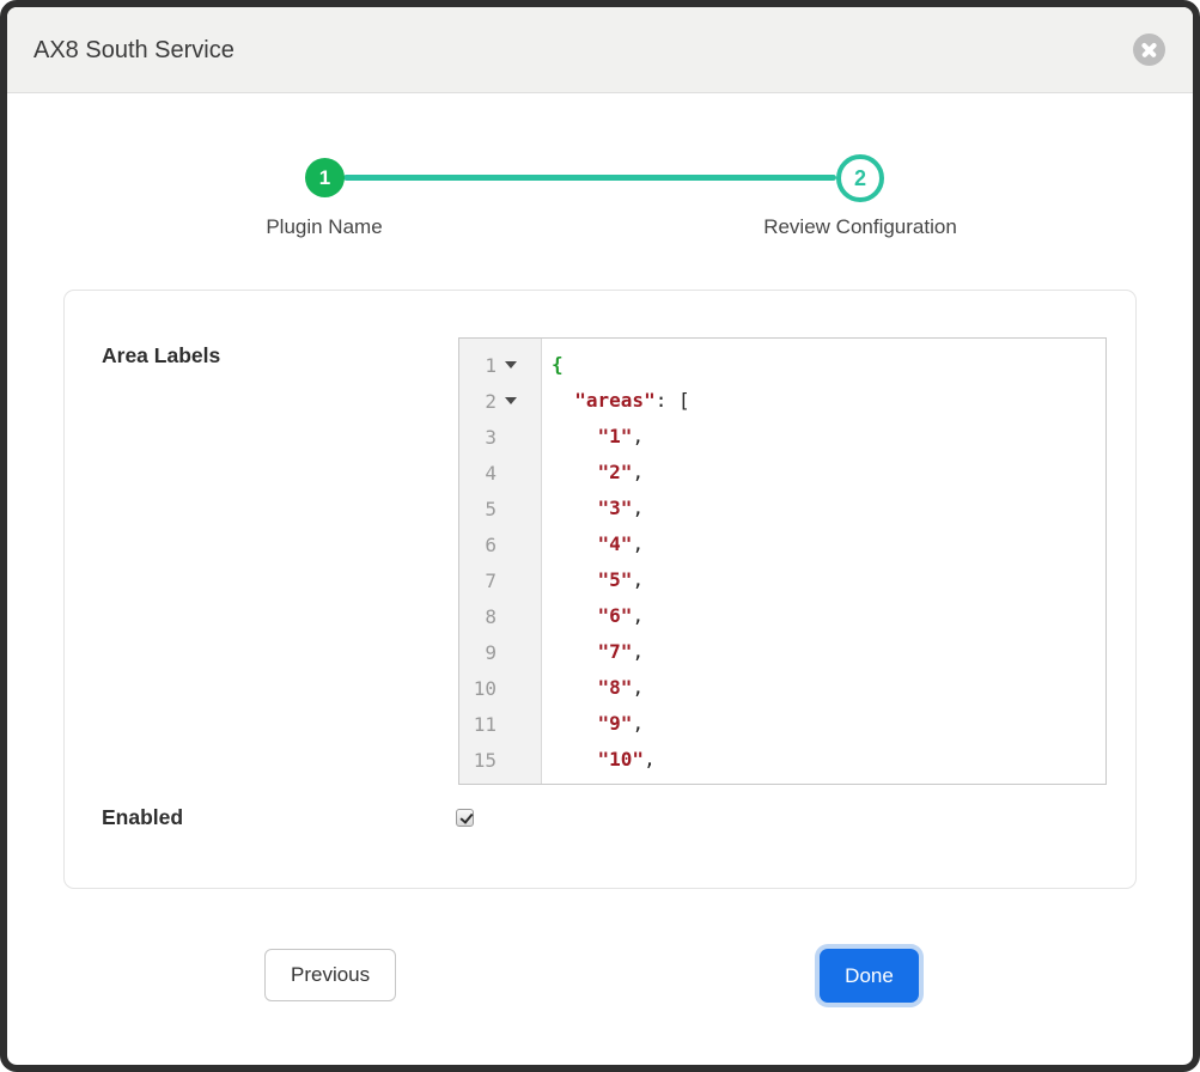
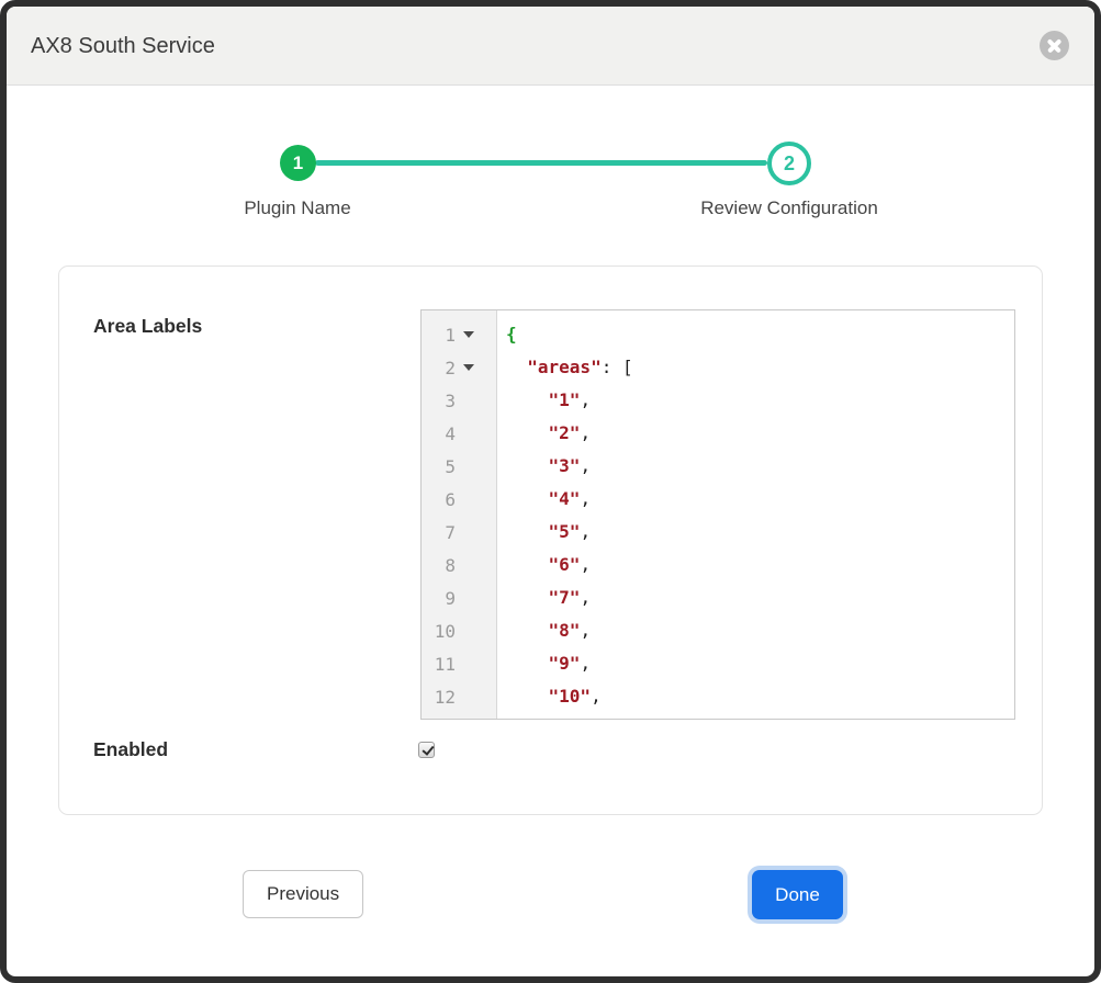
  AX8 South Service
  1
  2
  Plugin Name
  Review Configuration
  Area Labels
  1
  2
  3
  4
  5
  6
  7
  8
  9
  10
  11
- 15
+ 12
  {
  "areas": [
  "1",
  "2",
  "3",
  "4",
  "5",
  "6",
  "7",
  "8",
  "9",
  "10",
  Enabled
  Previous
  Done
